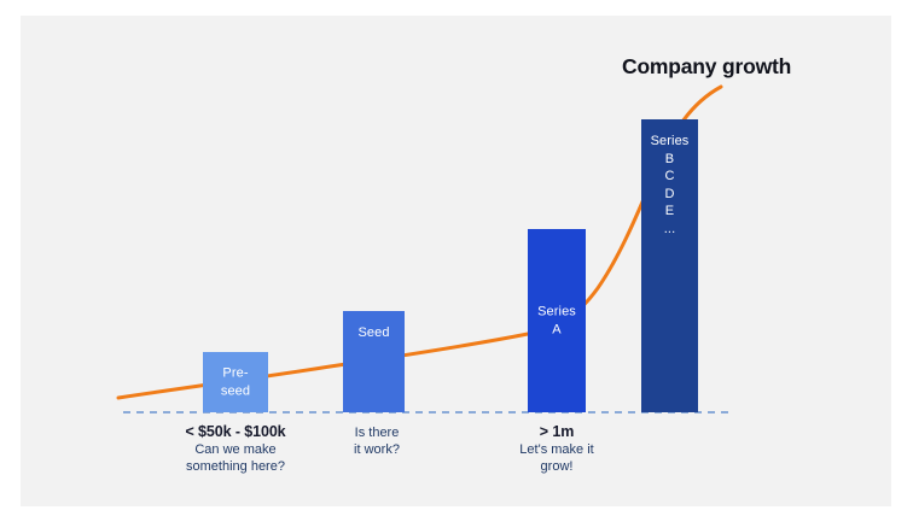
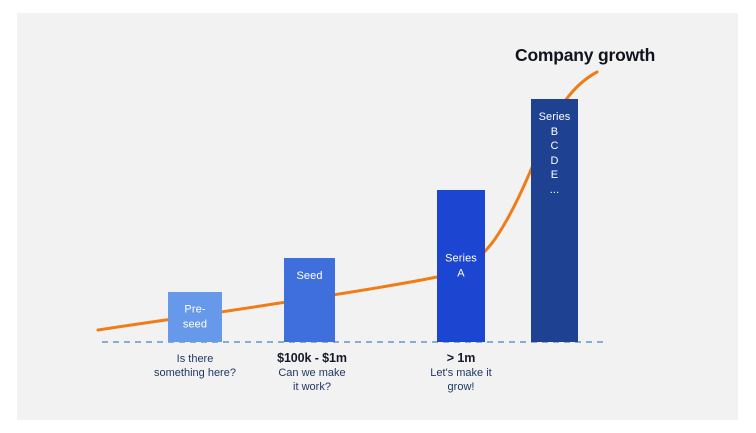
  Company growth
  Pre-
  seed
  Seed
  Series
  A
  Series
  B
  C
  D
  E
  ...
- < $50k - $100k
- Can we make
+ Is there
  something here?
+ $100k - $1m
- Is there
+ Can we make
  it work?
  > 1m
  Let's make it
  grow!
